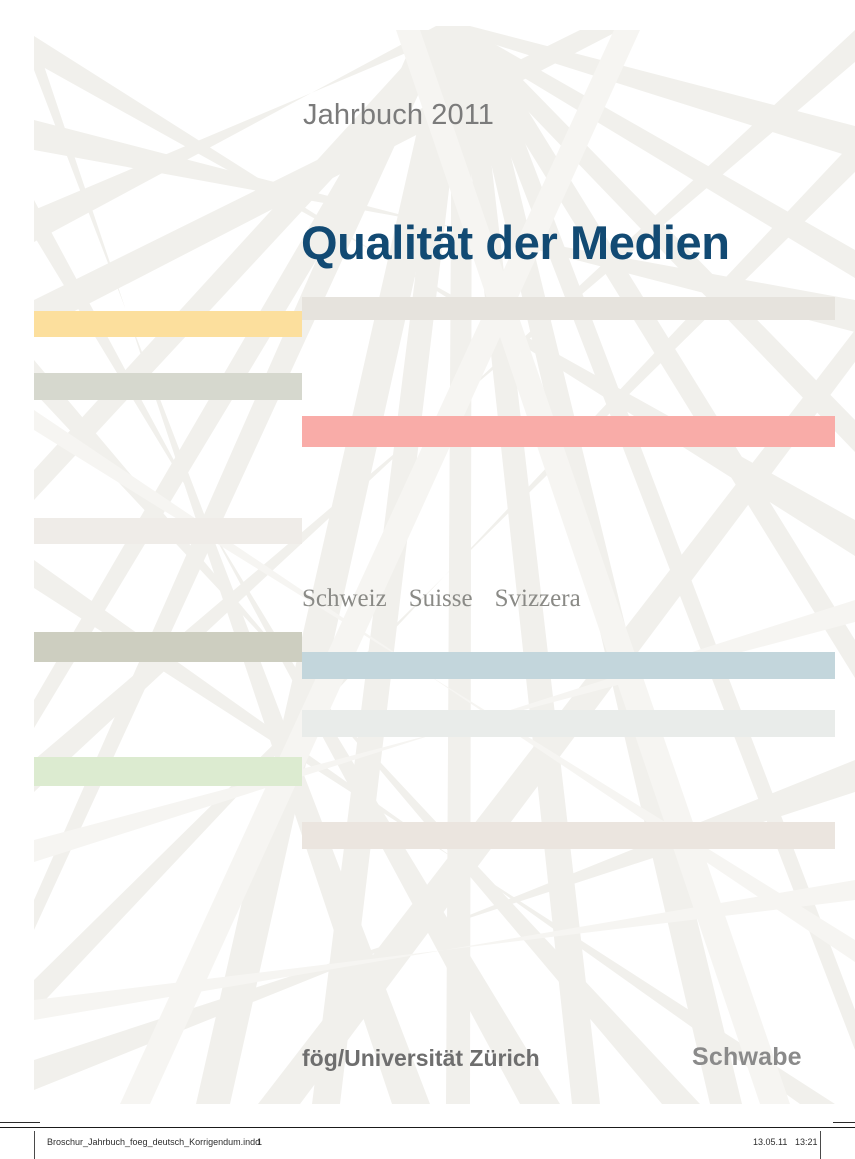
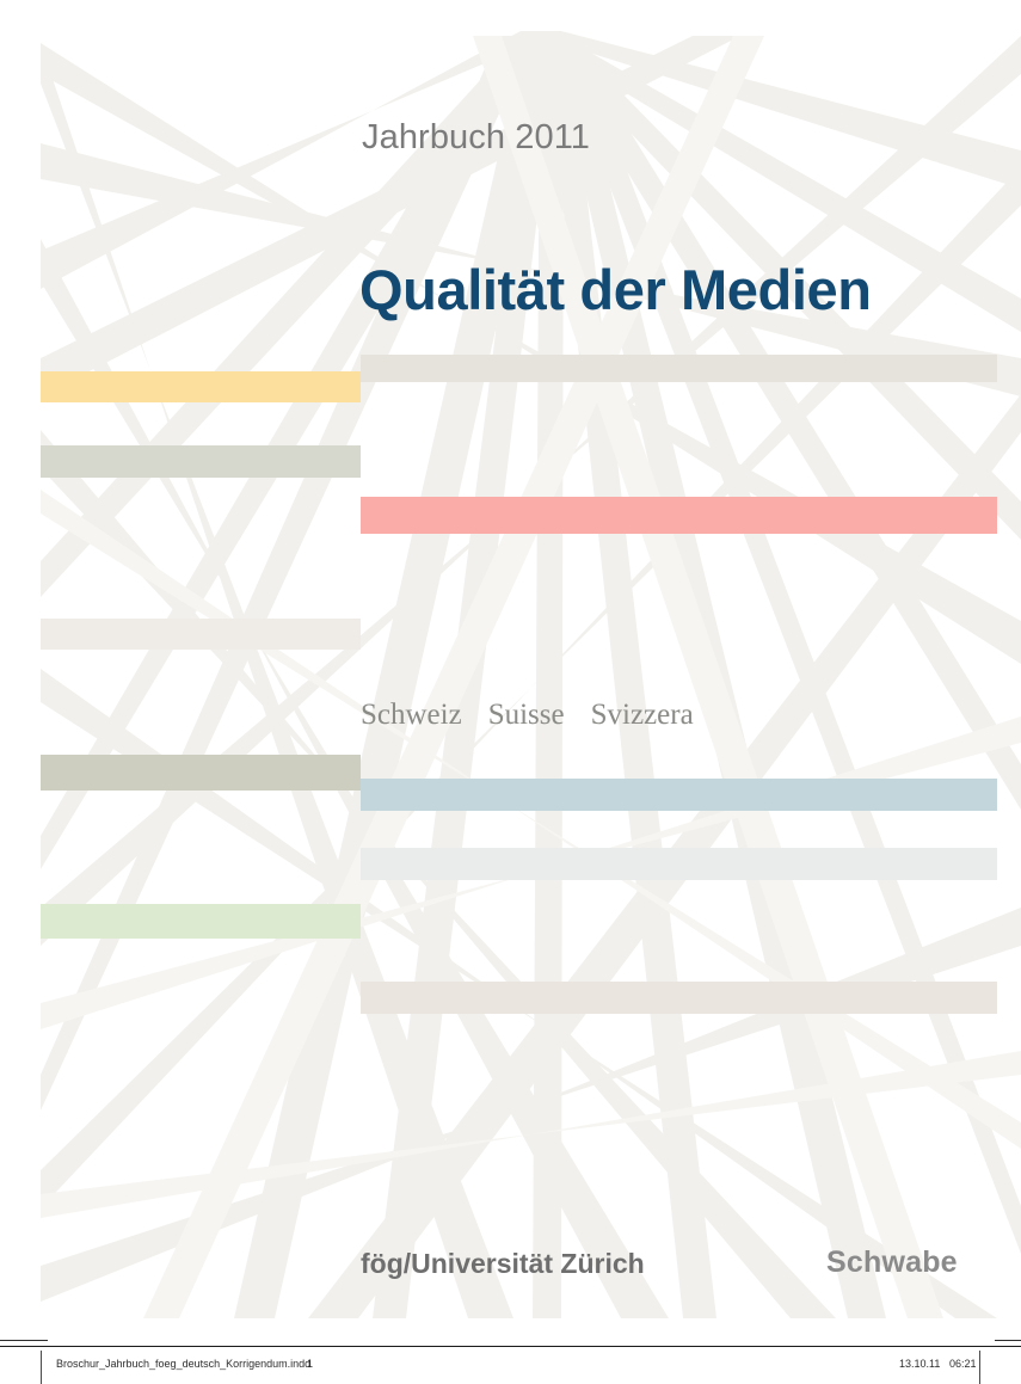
  Jahrbuch 2011
  Qualität der Medien
  Schweiz Suisse Svizzera
  fög/Universität Zürich
  Schwabe
  Broschur_Jahrbuch_foeg_deutsch_Korrigendum.indd
  1
- 13.05.11
+ 13.10.11
- 13:21
+ 06:21
